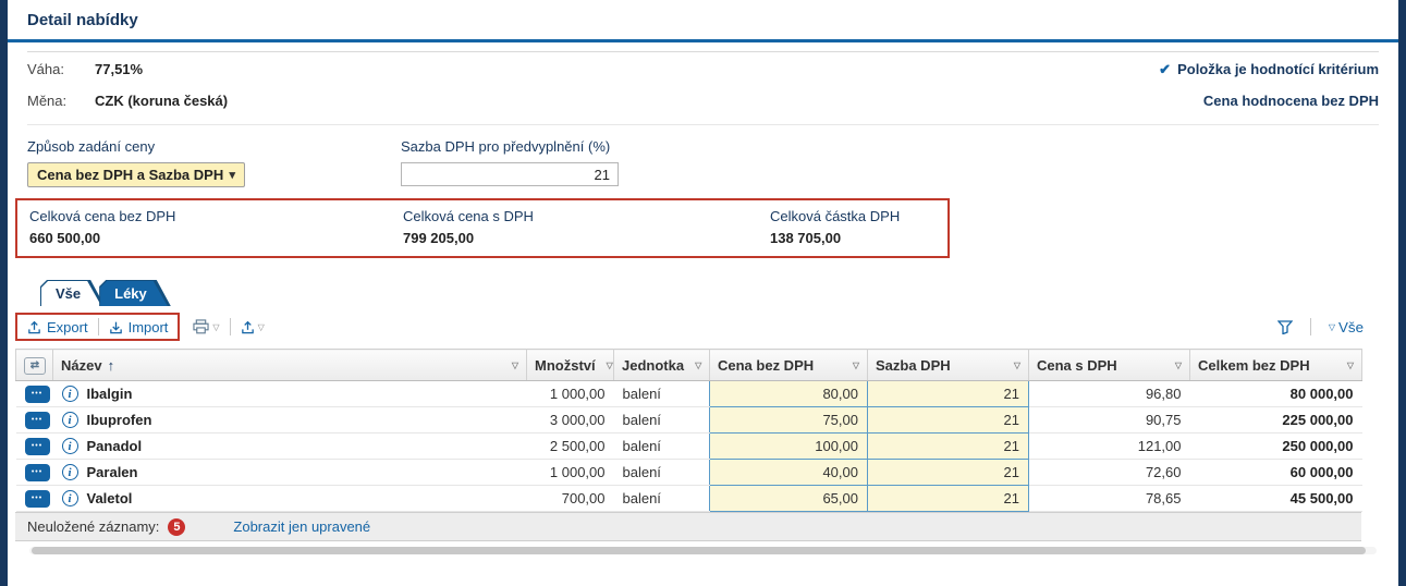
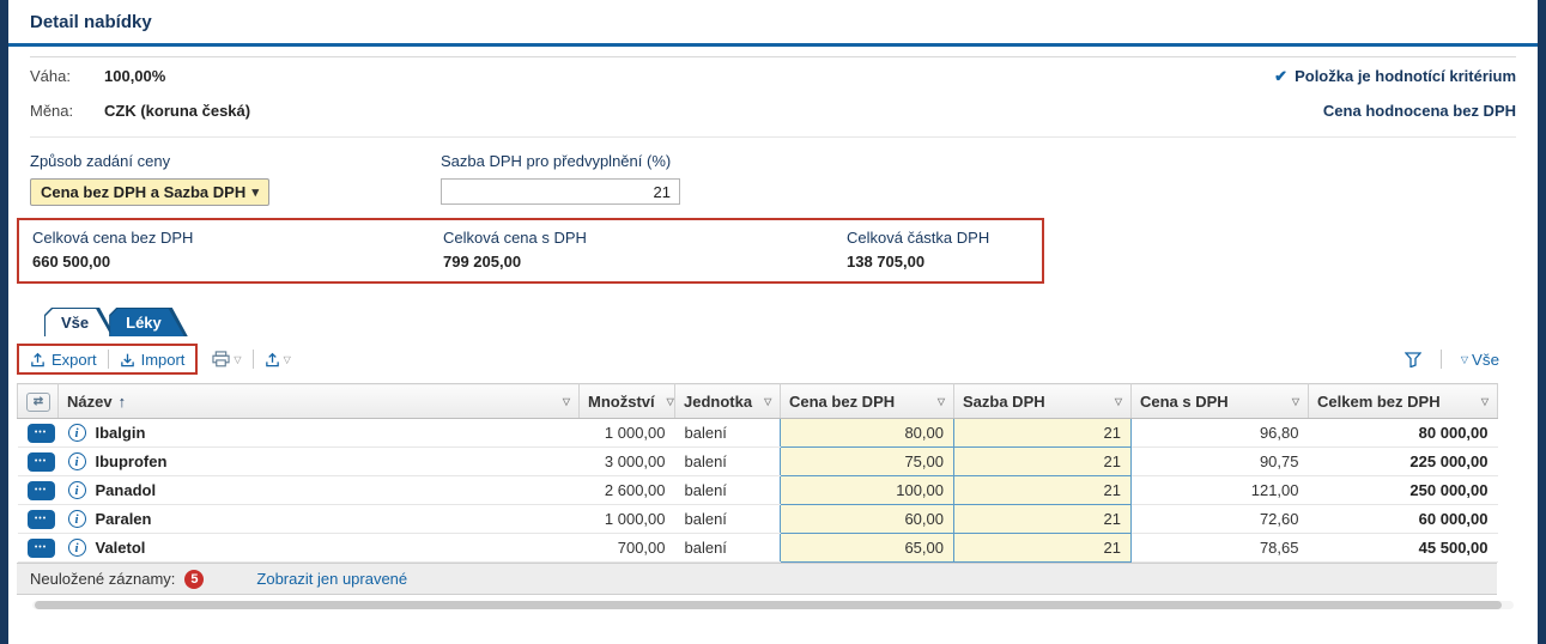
  Detail nabídky
  Váha:
- 77,51%
+ 100,00%
  ✔
  Položka je hodnotící kritérium
  Měna:
  CZK (koruna česká)
  Cena hodnocena bez DPH
  Způsob zadání ceny
  Cena bez DPH a Sazba DPH
  ▾
  Sazba DPH pro předvyplnění (%)
  21
  Celková cena bez DPH
  660 500,00
  Celková cena s DPH
  799 205,00
  Celková částka DPH
  138 705,00
  Vše
  Léky
  Export
  Import
  ▽
  ▽
  ▽
  Vše
  ⇄	Název ↑ ▽	Množství ▽	Jednotka ▽	Cena bez DPH ▽	Sazba DPH ▽	Cena s DPH ▽	Celkem bez DPH ▽
  	i Ibalgin	1 000,00	balení	80,00	21	96,80	80 000,00
  	i Ibuprofen	3 000,00	balení	75,00	21	90,75	225 000,00
- 	i Panadol	2 500,00	balení	100,00	21	121,00	250 000,00
+ 	i Panadol	2 600,00	balení	100,00	21	121,00	250 000,00
- 	i Paralen	1 000,00	balení	40,00	21	72,60	60 000,00
+ 	i Paralen	1 000,00	balení	60,00	21	72,60	60 000,00
  	i Valetol	700,00	balení	65,00	21	78,65	45 500,00
  Neuložené záznamy:
  5
  Zobrazit jen upravené
